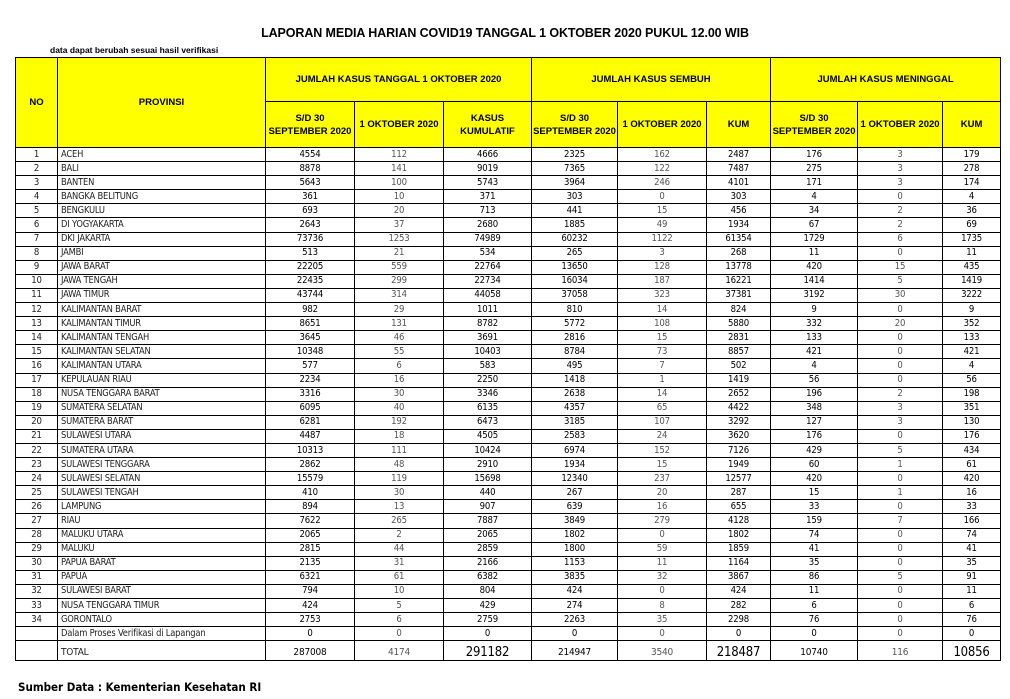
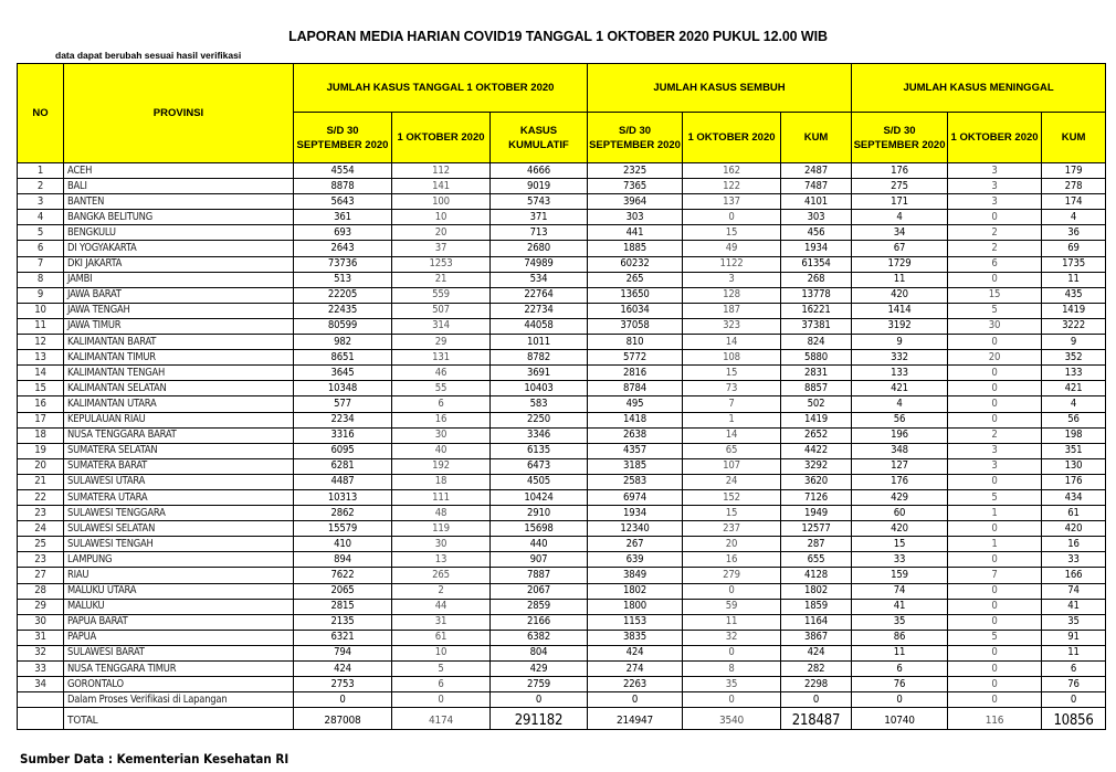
  LAPORAN MEDIA HARIAN COVID19 TANGGAL 1 OKTOBER 2020 PUKUL 12.00 WIB
  data dapat berubah sesuai hasil verifikasi
  NO	PROVINSI	JUMLAH KASUS TANGGAL 1 OKTOBER 2020	JUMLAH KASUS SEMBUH	JUMLAH KASUS MENINGGAL
  S/D 30 SEPTEMBER 2020	1 OKTOBER 2020	KASUS KUMULATIF	S/D 30 SEPTEMBER 2020	1 OKTOBER 2020	KUM	S/D 30 SEPTEMBER 2020	1 OKTOBER 2020	KUM
  1	ACEH	4554	112	4666	2325	162	2487	176	3	179
  2	BALI	8878	141	9019	7365	122	7487	275	3	278
- 3	BANTEN	5643	100	5743	3964	246	4101	171	3	174
+ 3	BANTEN	5643	100	5743	3964	137	4101	171	3	174
  4	BANGKA BELITUNG	361	10	371	303	0	303	4	0	4
  5	BENGKULU	693	20	713	441	15	456	34	2	36
  6	DI YOGYAKARTA	2643	37	2680	1885	49	1934	67	2	69
  7	DKI JAKARTA	73736	1253	74989	60232	1122	61354	1729	6	1735
  8	JAMBI	513	21	534	265	3	268	11	0	11
  9	JAWA BARAT	22205	559	22764	13650	128	13778	420	15	435
- 10	JAWA TENGAH	22435	299	22734	16034	187	16221	1414	5	1419
+ 10	JAWA TENGAH	22435	507	22734	16034	187	16221	1414	5	1419
- 11	JAWA TIMUR	43744	314	44058	37058	323	37381	3192	30	3222
+ 11	JAWA TIMUR	80599	314	44058	37058	323	37381	3192	30	3222
  12	KALIMANTAN BARAT	982	29	1011	810	14	824	9	0	9
  13	KALIMANTAN TIMUR	8651	131	8782	5772	108	5880	332	20	352
  14	KALIMANTAN TENGAH	3645	46	3691	2816	15	2831	133	0	133
  15	KALIMANTAN SELATAN	10348	55	10403	8784	73	8857	421	0	421
  16	KALIMANTAN UTARA	577	6	583	495	7	502	4	0	4
  17	KEPULAUAN RIAU	2234	16	2250	1418	1	1419	56	0	56
  18	NUSA TENGGARA BARAT	3316	30	3346	2638	14	2652	196	2	198
  19	SUMATERA SELATAN	6095	40	6135	4357	65	4422	348	3	351
  20	SUMATERA BARAT	6281	192	6473	3185	107	3292	127	3	130
  21	SULAWESI UTARA	4487	18	4505	2583	24	3620	176	0	176
  22	SUMATERA UTARA	10313	111	10424	6974	152	7126	429	5	434
  23	SULAWESI TENGGARA	2862	48	2910	1934	15	1949	60	1	61
  24	SULAWESI SELATAN	15579	119	15698	12340	237	12577	420	0	420
  25	SULAWESI TENGAH	410	30	440	267	20	287	15	1	16
- 26	LAMPUNG	894	13	907	639	16	655	33	0	33
+ 23	LAMPUNG	894	13	907	639	16	655	33	0	33
  27	RIAU	7622	265	7887	3849	279	4128	159	7	166
- 28	MALUKU UTARA	2065	2	2065	1802	0	1802	74	0	74
+ 28	MALUKU UTARA	2065	2	2067	1802	0	1802	74	0	74
  29	MALUKU	2815	44	2859	1800	59	1859	41	0	41
  30	PAPUA BARAT	2135	31	2166	1153	11	1164	35	0	35
  31	PAPUA	6321	61	6382	3835	32	3867	86	5	91
  32	SULAWESI BARAT	794	10	804	424	0	424	11	0	11
  33	NUSA TENGGARA TIMUR	424	5	429	274	8	282	6	0	6
  34	GORONTALO	2753	6	2759	2263	35	2298	76	0	76
  	Dalam Proses Verifikasi di Lapangan	0	0	0	0	0	0	0	0	0
  	TOTAL	287008	4174	291182	214947	3540	218487	10740	116	10856
  Sumber Data : Kementerian Kesehatan RI
